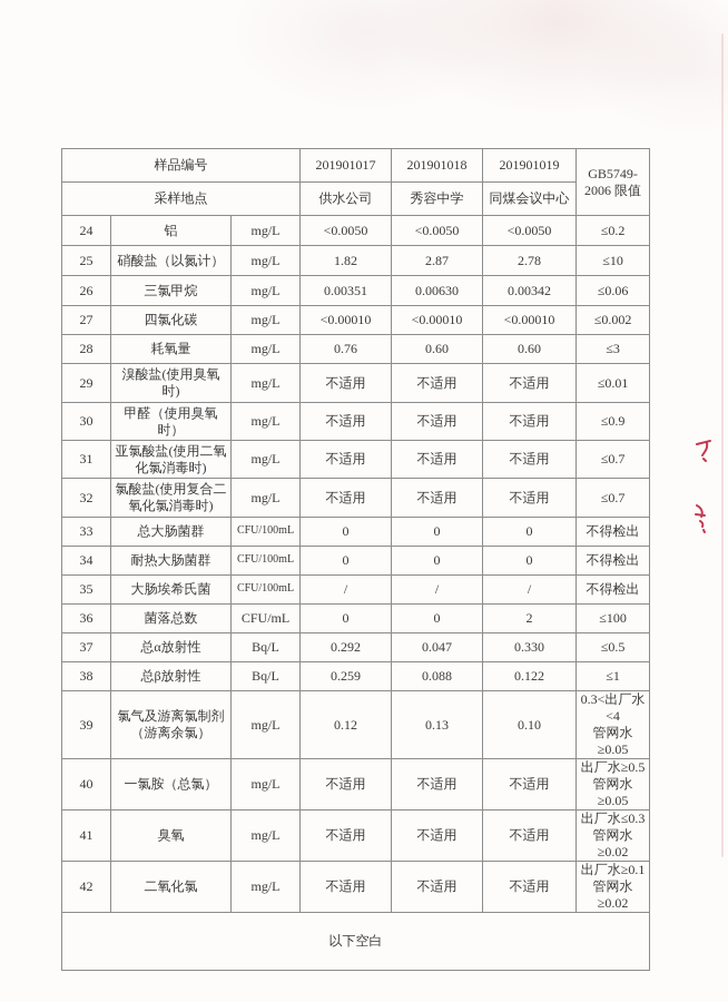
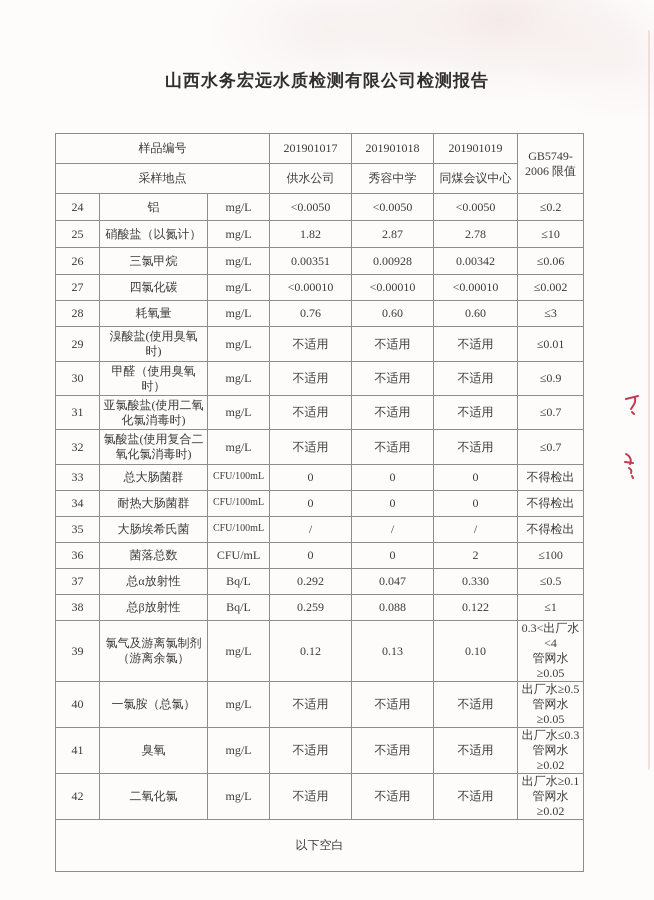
+ 山西水务宏远水质检测有限公司检测报告
  样品编号	201901017	201901018	201901019	GB5749- 2006 限值
  采样地点	供水公司	秀容中学	同煤会议中心
  24	铝	mg/L	<0.0050	<0.0050	<0.0050	≤0.2
  25	硝酸盐（以氮计）	mg/L	1.82	2.87	2.78	≤10
- 26	三氯甲烷	mg/L	0.00351	0.00630	0.00342	≤0.06
+ 26	三氯甲烷	mg/L	0.00351	0.00928	0.00342	≤0.06
  27	四氯化碳	mg/L	<0.00010	<0.00010	<0.00010	≤0.002
  28	耗氧量	mg/L	0.76	0.60	0.60	≤3
  29	溴酸盐(使用臭氧时)	mg/L	不适用	不适用	不适用	≤0.01
  30	甲醛（使用臭氧时）	mg/L	不适用	不适用	不适用	≤0.9
  31	亚氯酸盐(使用二氧化氯消毒时)	mg/L	不适用	不适用	不适用	≤0.7
  32	氯酸盐(使用复合二氧化氯消毒时)	mg/L	不适用	不适用	不适用	≤0.7
  33	总大肠菌群	CFU/100mL	0	0	0	不得检出
  34	耐热大肠菌群	CFU/100mL	0	0	0	不得检出
  35	大肠埃希氏菌	CFU/100mL	/	/	/	不得检出
  36	菌落总数	CFU/mL	0	0	2	≤100
  37	总α放射性	Bq/L	0.292	0.047	0.330	≤0.5
  38	总β放射性	Bq/L	0.259	0.088	0.122	≤1
  39	氯气及游离氯制剂 （游离余氯）	mg/L	0.12	0.13	0.10	0.3<出厂水<4 管网水≥0.05
  40	一氯胺（总氯）	mg/L	不适用	不适用	不适用	出厂水≥0.5 管网水≥0.05
  41	臭氧	mg/L	不适用	不适用	不适用	出厂水≤0.3 管网水≥0.02
  42	二氧化氯	mg/L	不适用	不适用	不适用	出厂水≥0.1 管网水≥0.02
  以下空白
